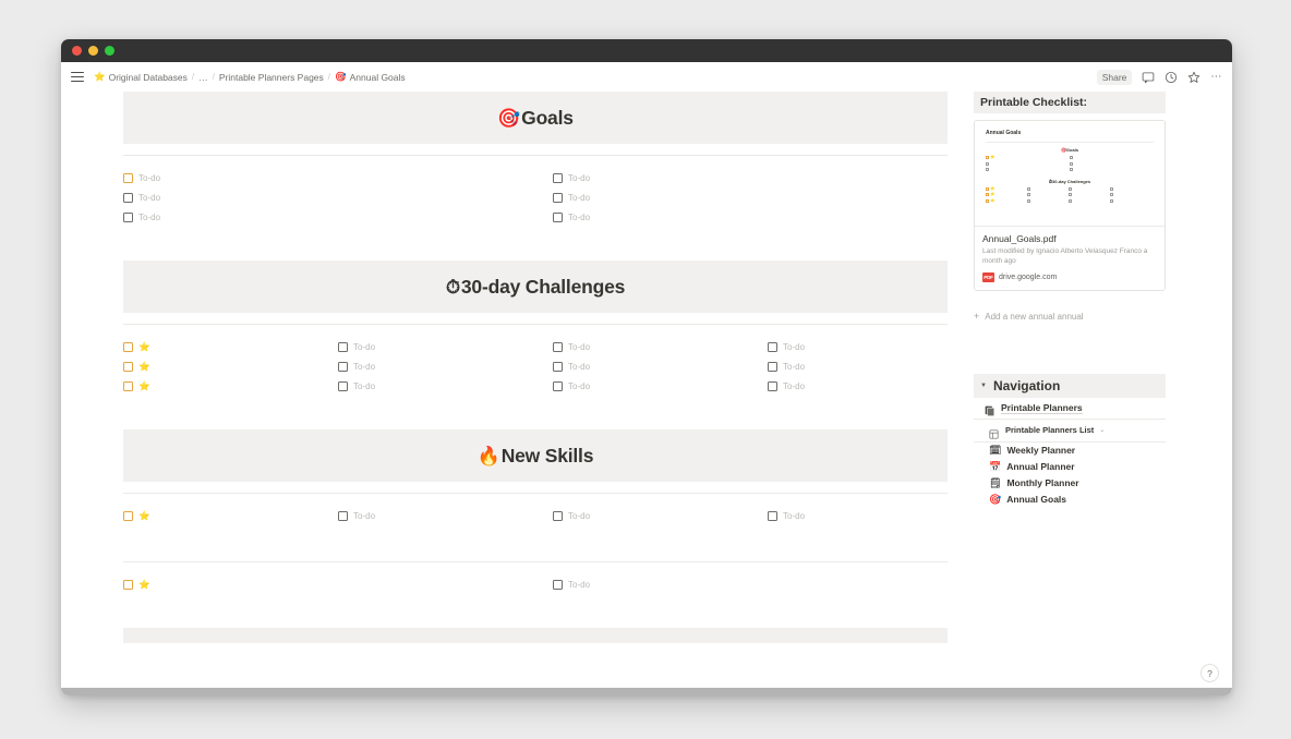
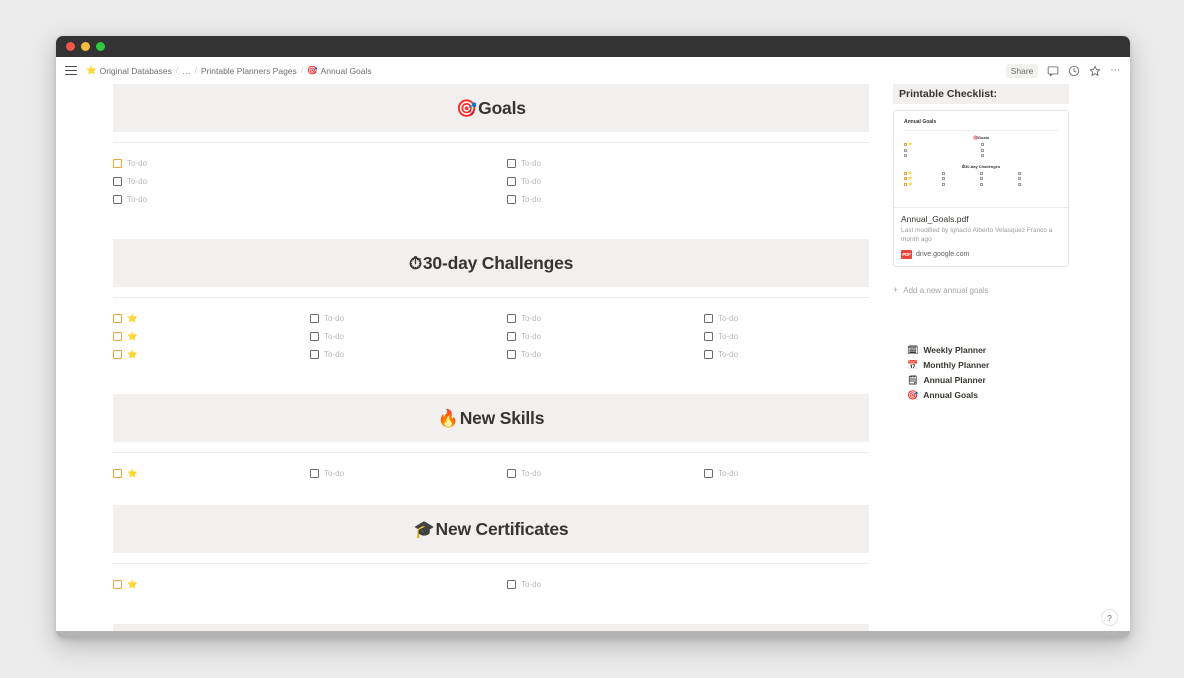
  ⭐
  Original Databases
  /
  …
  /
  Printable Planners Pages
  /
  🎯
  Annual Goals
  Share
  ⋯
  🎯
  Goals
  To-do
  To-do
  To-do
  To-do
  To-do
  To-do
  ⏱
  30-day Challenges
  ⭐
  To-do
  To-do
  To-do
  ⭐
  To-do
  To-do
  To-do
  ⭐
  To-do
  To-do
  To-do
  🔥
  New Skills
  ⭐
  To-do
  To-do
  To-do
+ 🎓
+ New Certificates
  ⭐
  To-do
  Printable Checklist:
  Annual_Goals.pdf
  +
- Add a new annual annual
+ Add a new annual goals
- Navigation
- Printable Planners
- Printable Planners List
  🗓
  Weekly Planner
  📅
- Annual Planner
+ Monthly Planner
  🗒
- Monthly Planner
+ Annual Planner
  🎯
  Annual Goals
  ?
